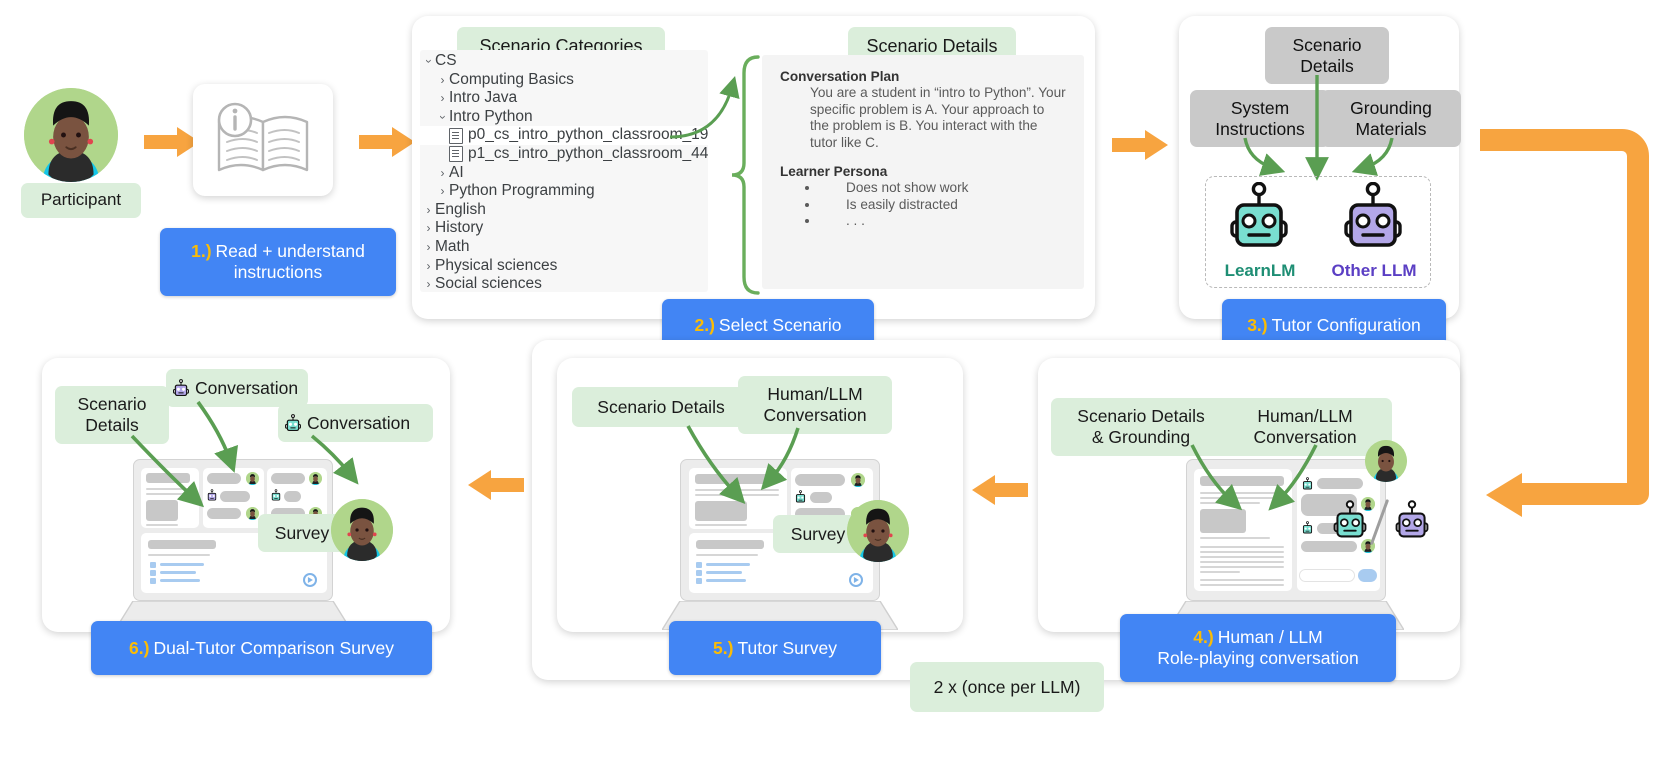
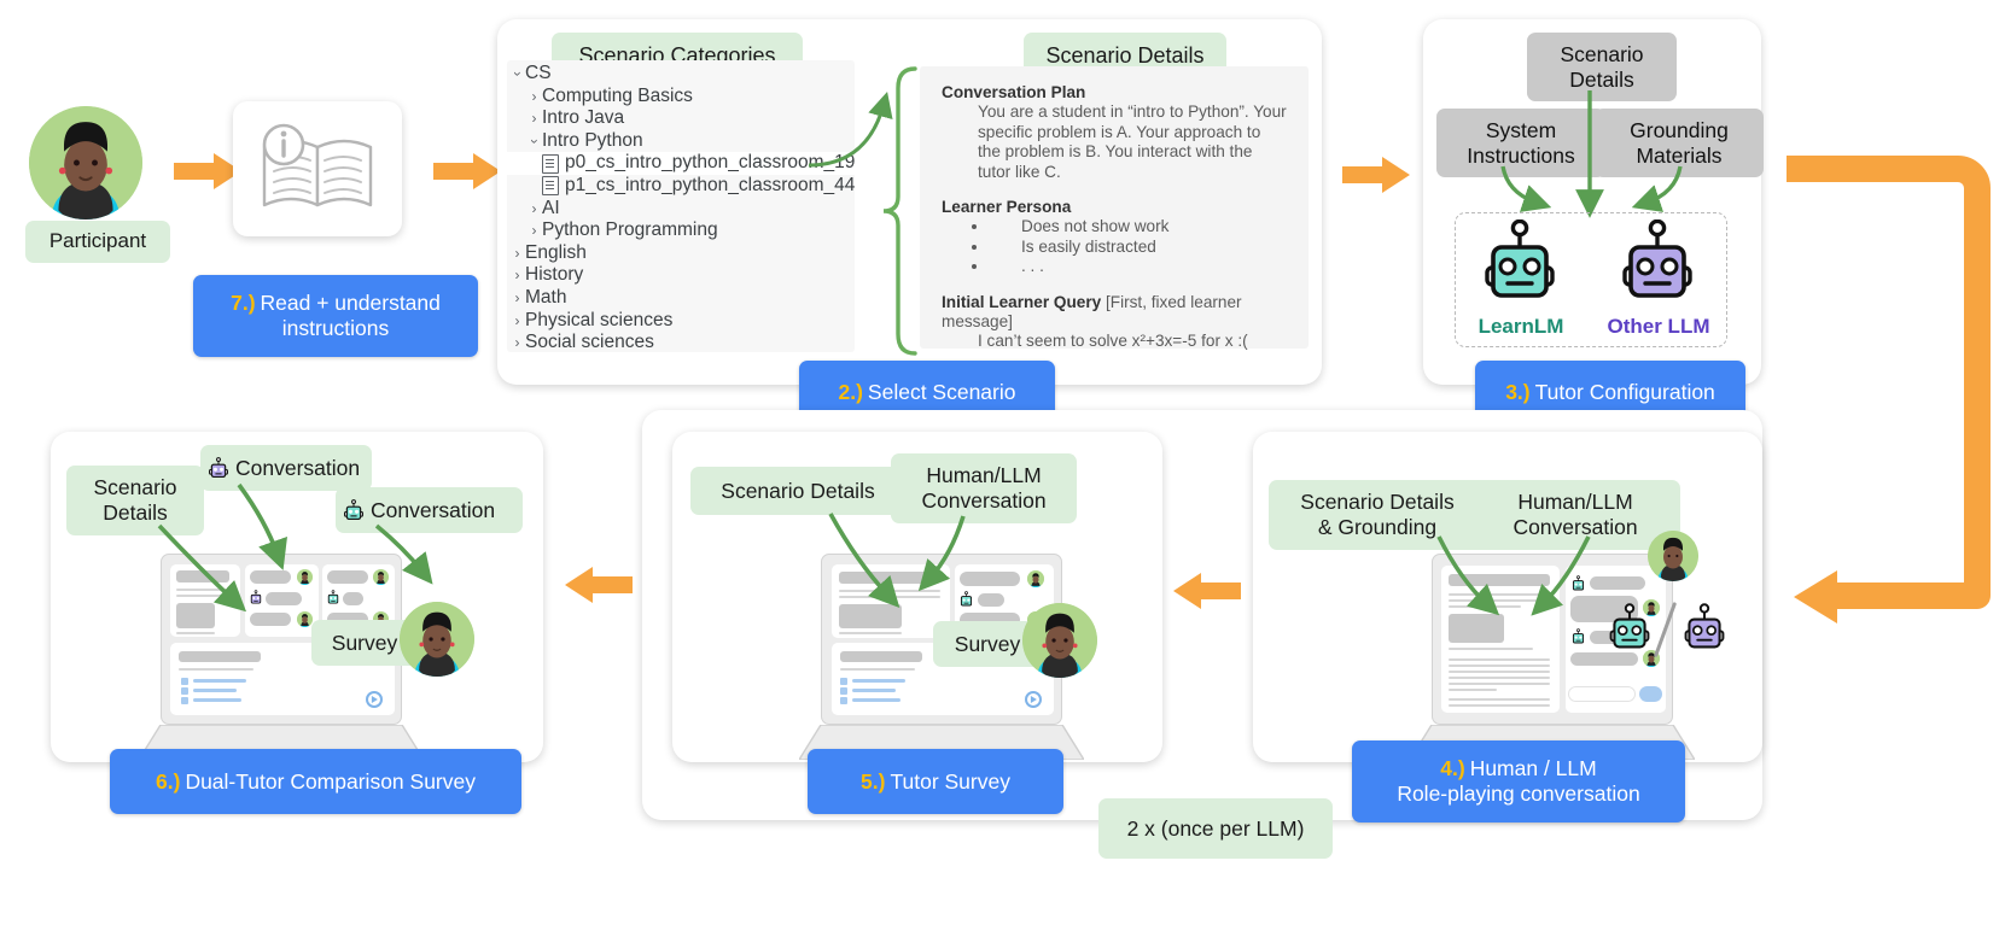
  Participant
- 1.) Read + understand
+ 7.) Read + understand
  instructions
  Scenario Categories
  CS
  ›
  Computing Basics
  ›
  Intro Java
  Intro Python
  p0_cs_intro_python_classroom19
  p1_cs_intro_python_classroom_44
  ›
  AI
  ›
  Python Programming
  ›
  English
  ›
  History
  ›
  Math
  ›
  Physical sciences
  ›
  Social sciences
  Scenario Details
  Conversation Plan
  You are a student in “intro to Python”. Your specific problem is A. Your approach to the problem is B. You interact with the tutor like C.
  Learner Persona
  Does not show work
  Is easily distracted
  . . .
+ Initial Learner Query [First, fixed learner message]
+ I can’t seem to solve x²+3x=-5 for x :(
  2.) Select Scenario
  Scenario
  Details
  System
  Instructions
  Grounding
  Materials
  LearnLM
  Other LLM
  3.) Tutor Configuration
  Scenario Details
  & Grounding
  Human/LLM
  Conversation
  4.) Human / LLM
  Role-playing conversation
  Scenario Details
  Human/LLM
  Conversation
  Survey
  5.) Tutor Survey
  Scenario
  Details
  Conversation
  Conversation
  Survey
  6.) Dual-Tutor Comparison Survey
  2 x (once per LLM)
